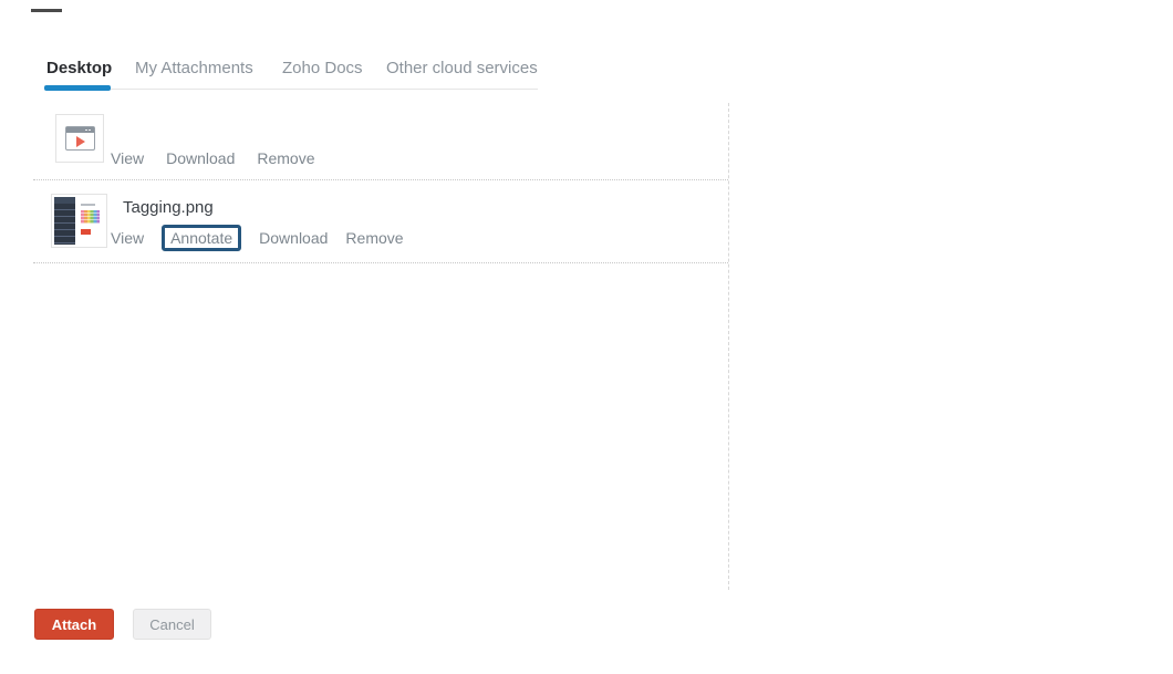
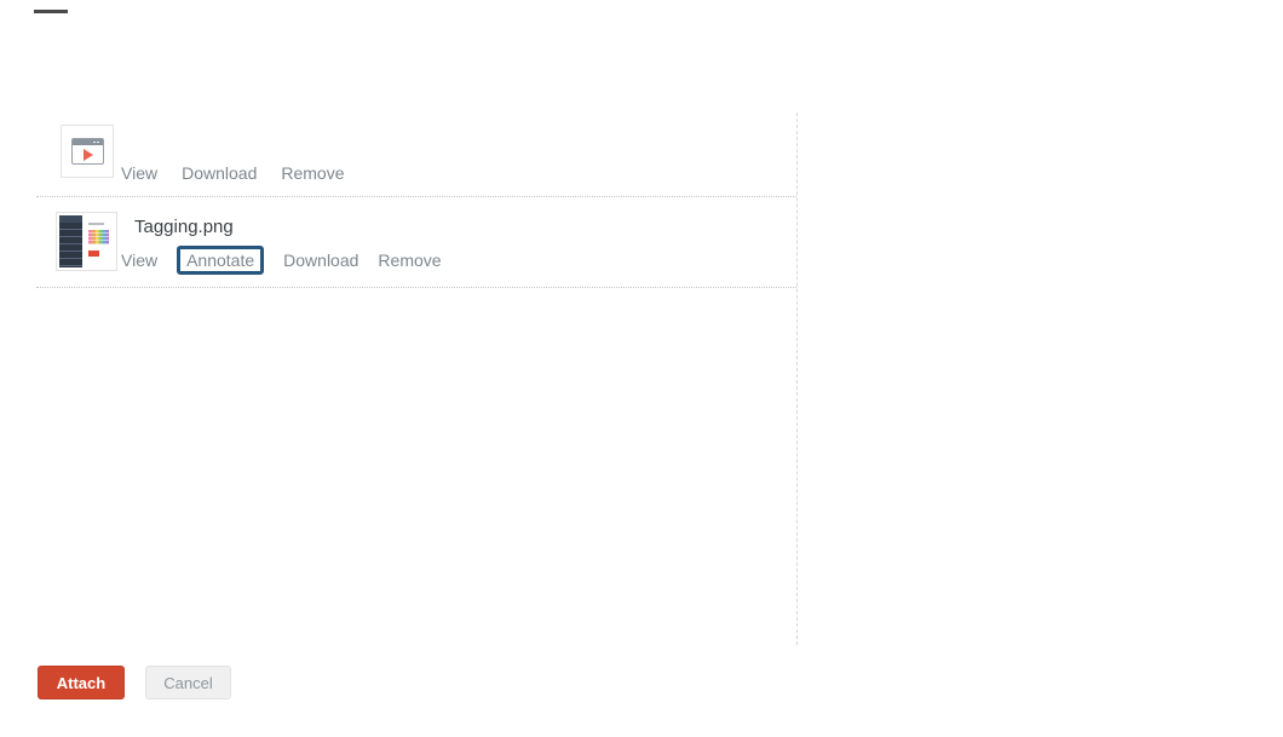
- Desktop
- My Attachments
- Zoho Docs
- Other cloud services
  View
  Download
  Remove
  Tagging.png
  View
  Annotate
  Download
  Remove
  Attach
  Cancel
